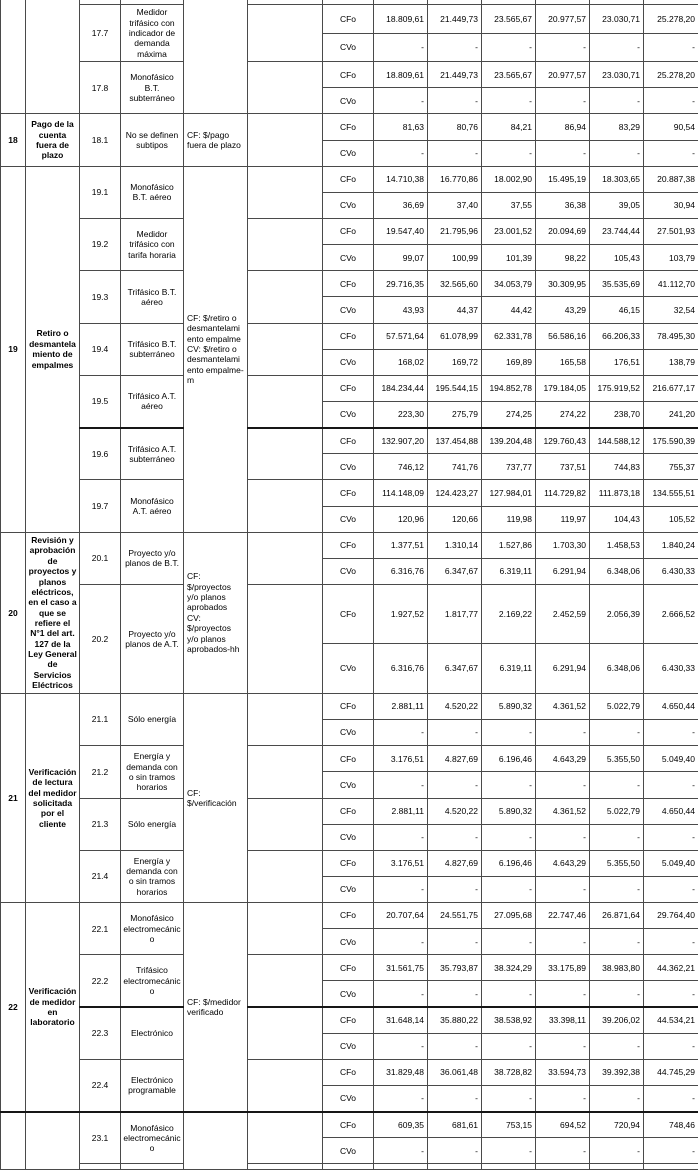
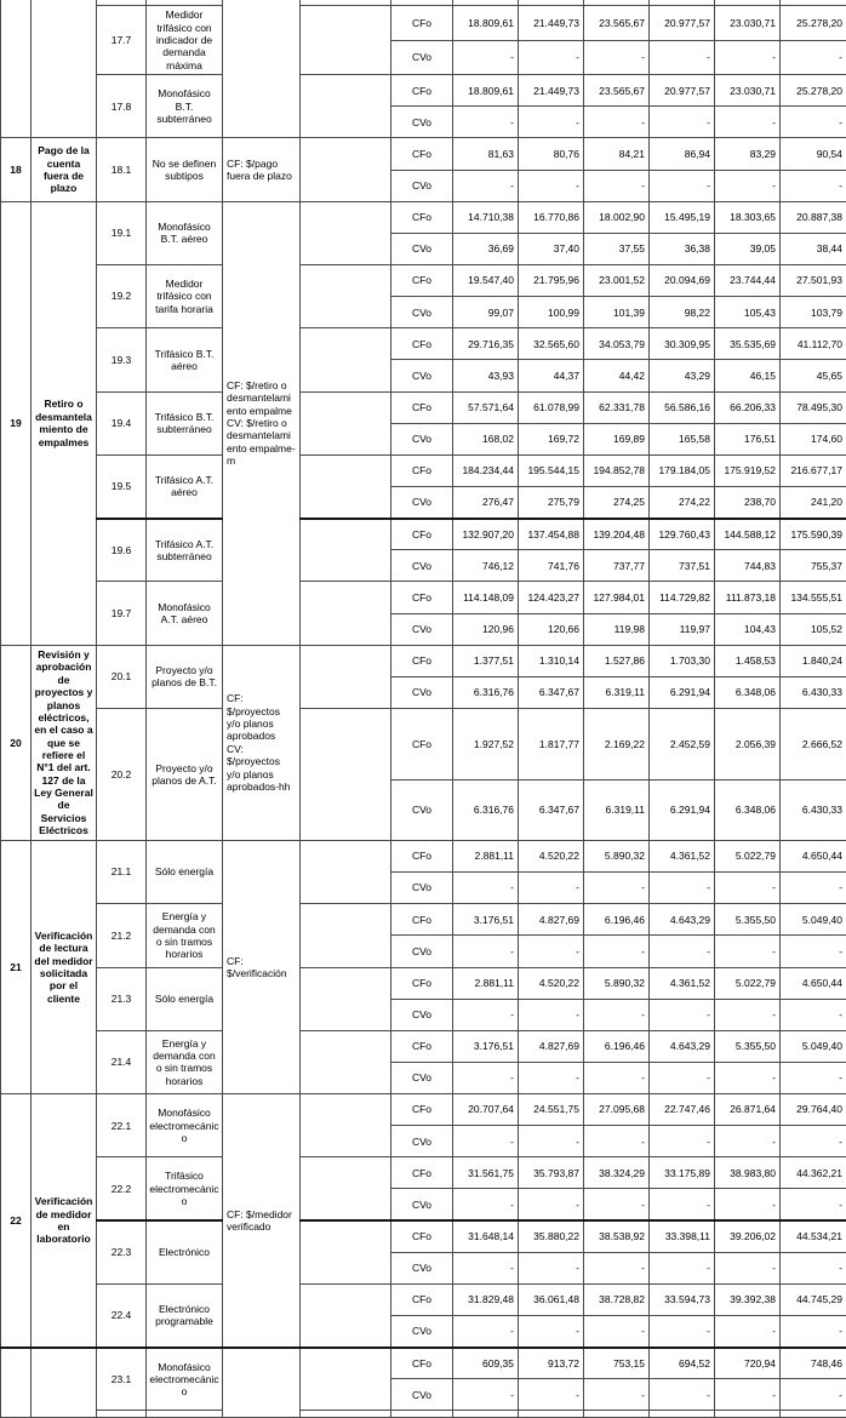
  17.7	Medidor trifásico con indicador de demanda máxima		CFo	18.809,61	21.449,73	23.565,67	20.977,57	23.030,71	25.278,20
  CVo	-	-	-	-	-	-
  17.8	Monofásico B.T. subterráneo		CFo	18.809,61	21.449,73	23.565,67	20.977,57	23.030,71	25.278,20
  CVo	-	-	-	-	-	-
  18	Pago de la cuenta fuera de plazo	18.1	No se definen subtipos	CF: $/pago fuera de plazo		CFo	81,63	80,76	84,21	86,94	83,29	90,54
  CVo	-	-	-	-	-	-
  19	Retiro o desmantelamiento de empalmes	19.1	Monofásico B.T. aéreo	CF: $/retiro o desmantelamiento empalme CV: $/retiro o desmantelamiento empalme-m		CFo	14.710,38	16.770,86	18.002,90	15.495,19	18.303,65	20.887,38
- CVo	36,69	37,40	37,55	36,38	39,05	30,94
+ CVo	36,69	37,40	37,55	36,38	39,05	38,44
  19.2	Medidor trifásico con tarifa horaria		CFo	19.547,40	21.795,96	23.001,52	20.094,69	23.744,44	27.501,93
  CVo	99,07	100,99	101,39	98,22	105,43	103,79
  19.3	Trifásico B.T. aéreo		CFo	29.716,35	32.565,60	34.053,79	30.309,95	35.535,69	41.112,70
- CVo	43,93	44,37	44,42	43,29	46,15	32,54
+ CVo	43,93	44,37	44,42	43,29	46,15	45,65
  19.4	Trifásico B.T. subterráneo		CFo	57.571,64	61.078,99	62.331,78	56.586,16	66.206,33	78.495,30
- CVo	168,02	169,72	169,89	165,58	176,51	138,79
+ CVo	168,02	169,72	169,89	165,58	176,51	174,60
  19.5	Trifásico A.T. aéreo		CFo	184.234,44	195.544,15	194.852,78	179.184,05	175.919,52	216.677,17
- CVo	223,30	275,79	274,25	274,22	238,70	241,20
+ CVo	276,47	275,79	274,25	274,22	238,70	241,20
  19.6	Trifásico A.T. subterráneo		CFo	132.907,20	137.454,88	139.204,48	129.760,43	144.588,12	175.590,39
  CVo	746,12	741,76	737,77	737,51	744,83	755,37
  19.7	Monofásico A.T. aéreo		CFo	114.148,09	124.423,27	127.984,01	114.729,82	111.873,18	134.555,51
  CVo	120,96	120,66	119,98	119,97	104,43	105,52
  20	Revisión y aprobación de proyectos y planos eléctricos, en el caso a que se refiere el N°1 del art. 127 de la Ley General de Servicios Eléctricos	20.1	Proyecto y/o planos de B.T.	CF: $/proyectos y/o planos aprobados CV: $/proyectos y/o planos aprobados-hh		CFo	1.377,51	1.310,14	1.527,86	1.703,30	1.458,53	1.840,24
  CVo	6.316,76	6.347,67	6.319,11	6.291,94	6.348,06	6.430,33
  20.2	Proyecto y/o planos de A.T.		CFo	1.927,52	1.817,77	2.169,22	2.452,59	2.056,39	2.666,52
  CVo	6.316,76	6.347,67	6.319,11	6.291,94	6.348,06	6.430,33
  21	Verificación de lectura del medidor solicitada por el cliente	21.1	Sólo energía	CF: $/verificación		CFo	2.881,11	4.520,22	5.890,32	4.361,52	5.022,79	4.650,44
  CVo	-	-	-	-	-	-
  21.2	Energía y demanda con o sin tramos horarios		CFo	3.176,51	4.827,69	6.196,46	4.643,29	5.355,50	5.049,40
  CVo	-	-	-	-	-	-
  21.3	Sólo energía		CFo	2.881,11	4.520,22	5.890,32	4.361,52	5.022,79	4.650,44
  CVo	-	-	-	-	-	-
  21.4	Energía y demanda con o sin tramos horarios		CFo	3.176,51	4.827,69	6.196,46	4.643,29	5.355,50	5.049,40
  CVo	-	-	-	-	-	-
  22	Verificación de medidor en laboratorio	22.1	Monofásico electromecánico	CF: $/medidor verificado		CFo	20.707,64	24.551,75	27.095,68	22.747,46	26.871,64	29.764,40
  CVo	-	-	-	-	-	-
  22.2	Trifásico electromecánico		CFo	31.561,75	35.793,87	38.324,29	33.175,89	38.983,80	44.362,21
  CVo	-	-	-	-	-	-
  22.3	Electrónico		CFo	31.648,14	35.880,22	38.538,92	33.398,11	39.206,02	44.534,21
  CVo	-	-	-	-	-	-
  22.4	Electrónico programable		CFo	31.829,48	36.061,48	38.728,82	33.594,73	39.392,38	44.745,29
  CVo	-	-	-	-	-	-
- 		23.1	Monofásico electromecánico			CFo	609,35	681,61	753,15	694,52	720,94	748,46
+ 		23.1	Monofásico electromecánico			CFo	609,35	913,72	753,15	694,52	720,94	748,46
  CVo	-	-	-	-	-	-
